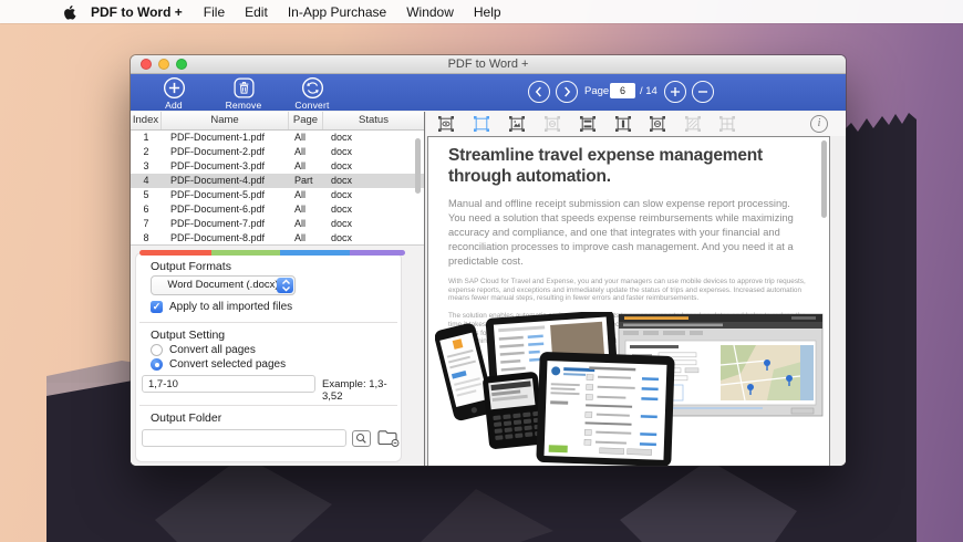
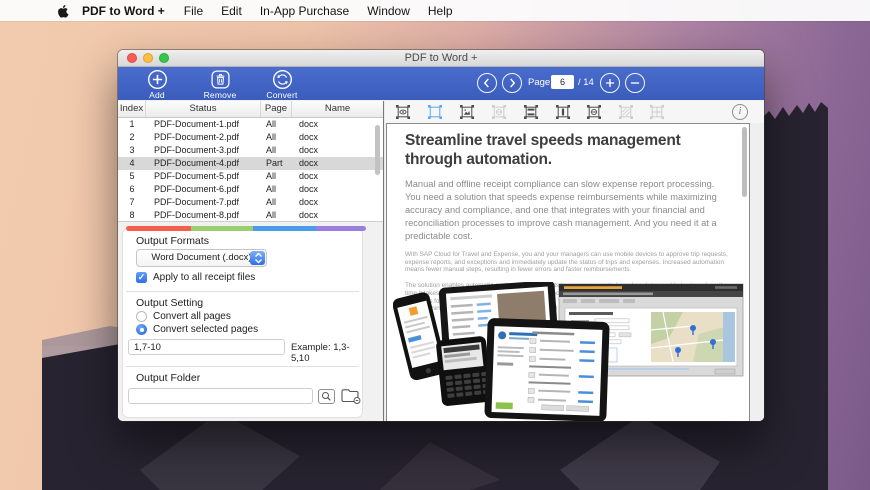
  PDF to Word +
  File Edit In-App Purchase Window Help
  PDF to Word +
  Add
  Remove
  Convert
  Page
  6
  / 14
  Index
- Name
+ Status
  Page
- Status
+ Name
  1
  PDF-Document-1.pdf
  All
  docx
  2
  PDF-Document-2.pdf
  All
  docx
  3
  PDF-Document-3.pdf
  All
  docx
  4
  PDF-Document-4.pdf
  Part
  docx
  5
  PDF-Document-5.pdf
  All
  docx
  6
  PDF-Document-6.pdf
  All
  docx
  7
  PDF-Document-7.pdf
  All
  docx
  8
  PDF-Document-8.pdf
  All
  docx
  Output Formats
  Word Document (.docx
- Apply to all imported files
+ Apply to all receipt files
  Output Setting
  Convert all pages
  Convert selected pages
  1,7-10
- Example: 1,3-3,52
+ Example: 1,3-5,10
  Output Folder
  i
- Streamline travel expense management through automation.
+ Streamline travel speeds management through automation.
- Manual and offline receipt submission can slow expense report processing. You need a solution that speeds expense reimbursements while maximizing accuracy and compliance, and one that integrates with your financial and reconciliation processes to improve cash management. And you need it at a predictable cost.
+ Manual and offline receipt compliance can slow expense report processing. You need a solution that speeds expense reimbursements while maximizing accuracy and compliance, and one that integrates with your financial and reconciliation processes to improve cash management. And you need it at a predictable cost.
